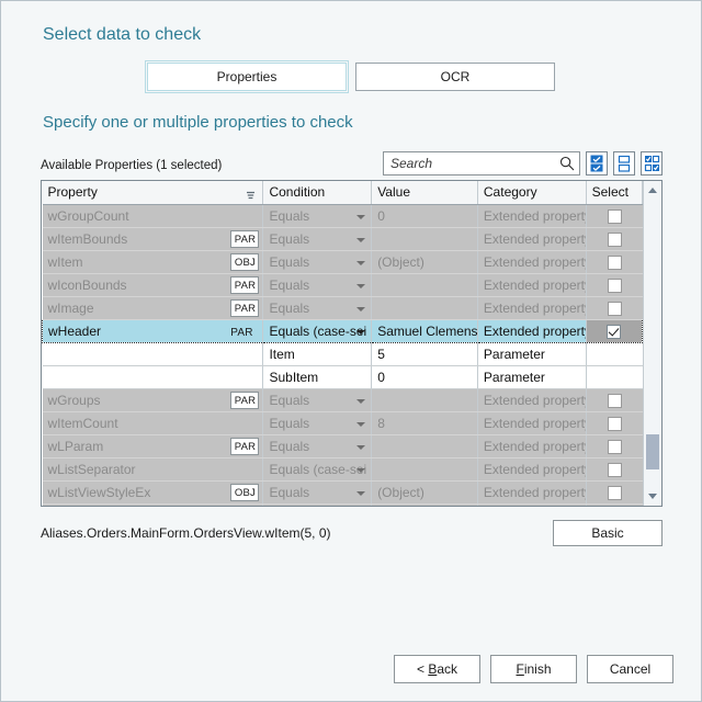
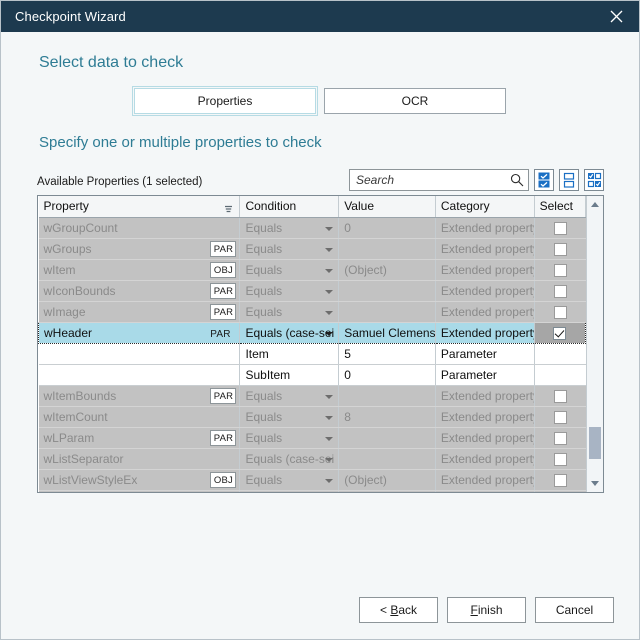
+ Checkpoint Wizard
  Select data to check
  Properties
  OCR
  Specify one or multiple properties to check
  Available Properties (1 selected)
  Search
  Property	Condition	Value	Category	Select
  wGroupCount	Equals	0	Extended propert
- wItemBounds PAR	Equals		Extended propert
+ wGroups PAR	Equals		Extended propert
  wItem OBJ	Equals	(Object)	Extended propert
  wIconBounds PAR	Equals		Extended propert
  wImage PAR	Equals		Extended propert
  wHeader PAR	Equals (case-sei	Samuel Clemens	Extended propert
  	Item	5	Parameter
  	SubItem	0	Parameter
- wGroups PAR	Equals		Extended propert
+ wItemBounds PAR	Equals		Extended propert
  wItemCount	Equals	8	Extended propert
  wLParam PAR	Equals		Extended propert
  wListSeparator	Equals (case-sei		Extended propert
  wListViewStyleEx OBJ	Equals	(Object)	Extended propert
- Aliases.Orders.MainForm.OrdersView.wItem(5, 0)
- Basic
  < Back
  Finish
  Cancel
